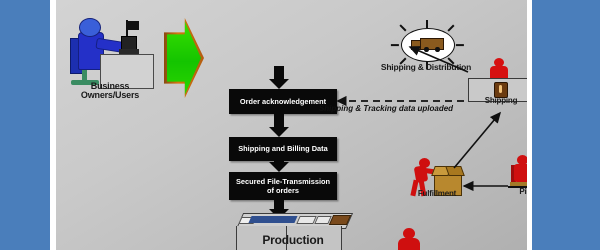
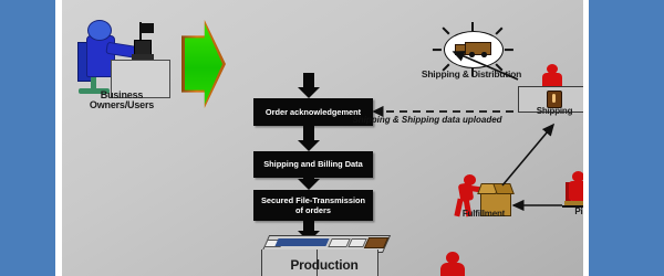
  Business
  Owners/Users
  Order acknowledgement
  Shipping and Billing Data
  Secured File-Transmission of orders
  Production
  Shipping & Distribuion
  Shipping
  Fulfillment
- Shipping & Tracking data uploaded
+ Shipping & Shipping data uploaded
